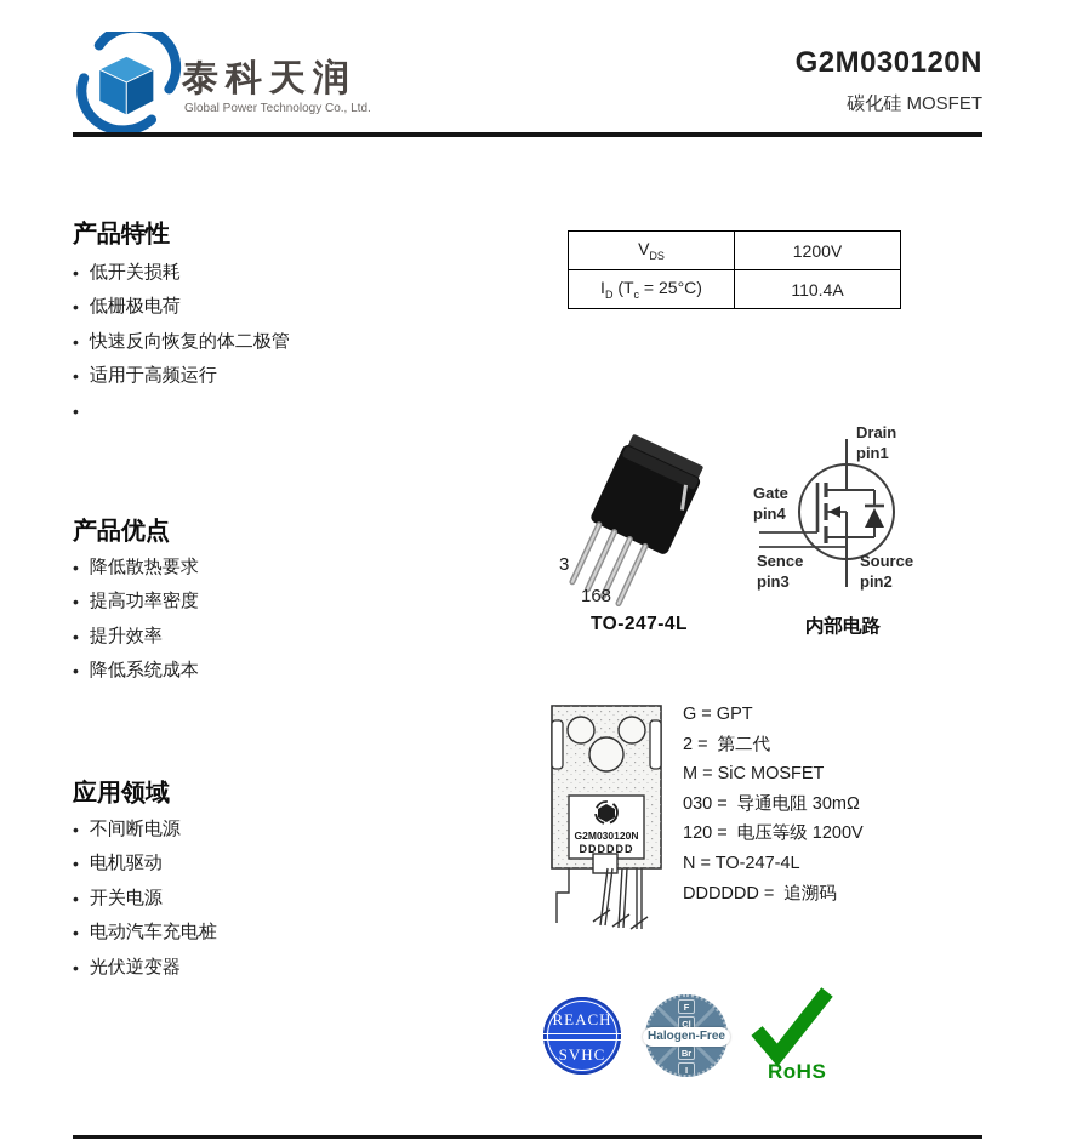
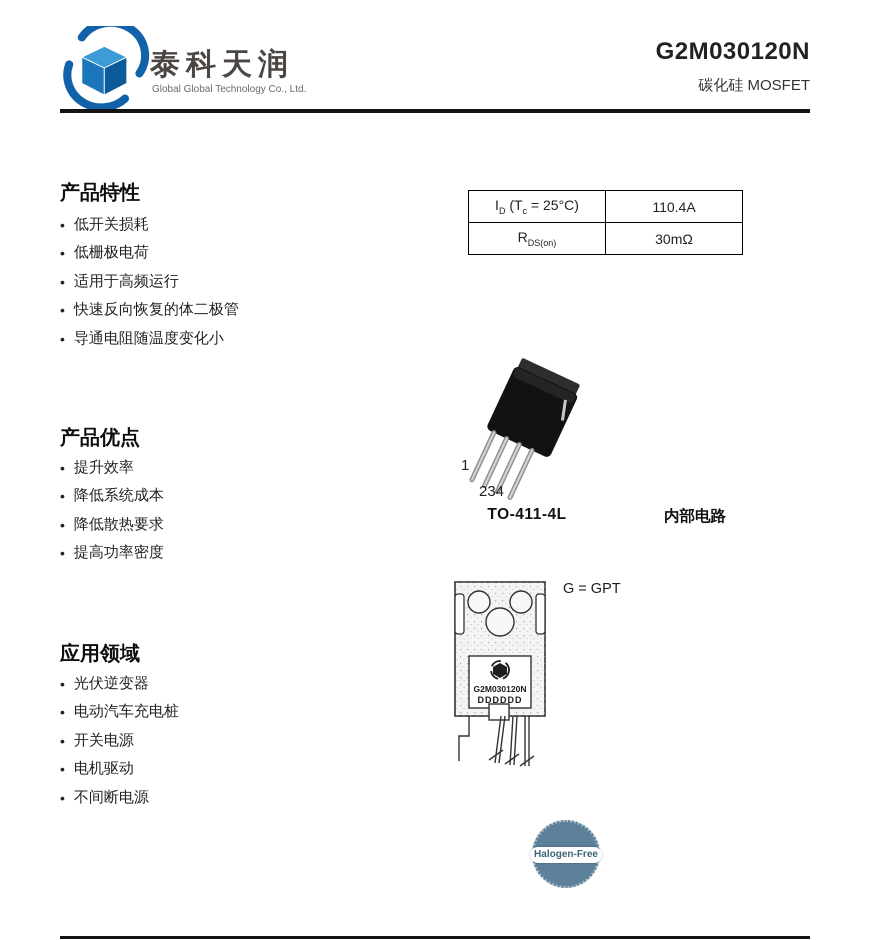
  泰科天润
- Global Power Technology Co., Ltd.
+ Global Global Technology Co., Ltd.
  G2M030120N
  碳化硅 MOSFET
  产品特性
  •
  低开关损耗
  •
  低栅极电荷
  •
- 快速反向恢复的体二极管
+ 适用于高频运行
  •
- 适用于高频运行
+ 快速反向恢复的体二极管
  •
+ 导通电阻随温度变化小
  产品优点
  •
- 降低散热要求
+ 提升效率
  •
- 提高功率密度
+ 降低系统成本
  •
- 提升效率
+ 降低散热要求
  •
- 降低系统成本
+ 提高功率密度
  应用领域
  •
- 不间断电源
+ 光伏逆变器
  •
- 电机驱动
+ 电动汽车充电桩
  •
  开关电源
  •
- 电动汽车充电桩
+ 电机驱动
  •
- 光伏逆变器
+ 不间断电源
- VDS	1200V
  ID (Tc = 25°C)	110.4A
+ RDS(on)	30mΩ
- 3
+ 1
- 168
+ 234
- TO-247-4L
+ TO-411-4L
- Drain
- pin1
- Gate
- pin4
- Sence
- pin3
- Source
- pin2
  内部电路
  G2M030120N
  DDDDDD
  G = GPT
- 2 = 第二代
- M = SiC MOSFET
- 030 = 导通电阻 30mΩ
- 120 = 电压等级 1200V
- N = TO-247-4L
- DDDDDD = 追溯码
- REACH
- SVHC
- F
- Cl
- Br
- I
  Halogen-Free
- RoHS
